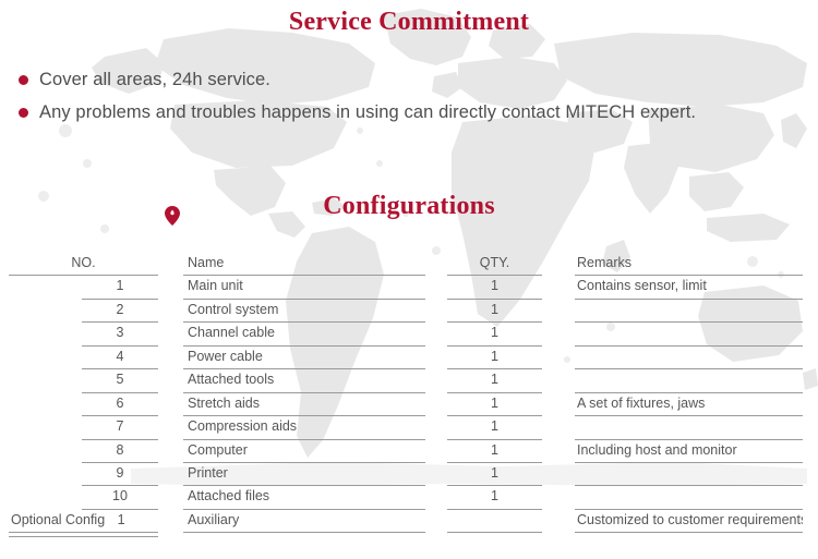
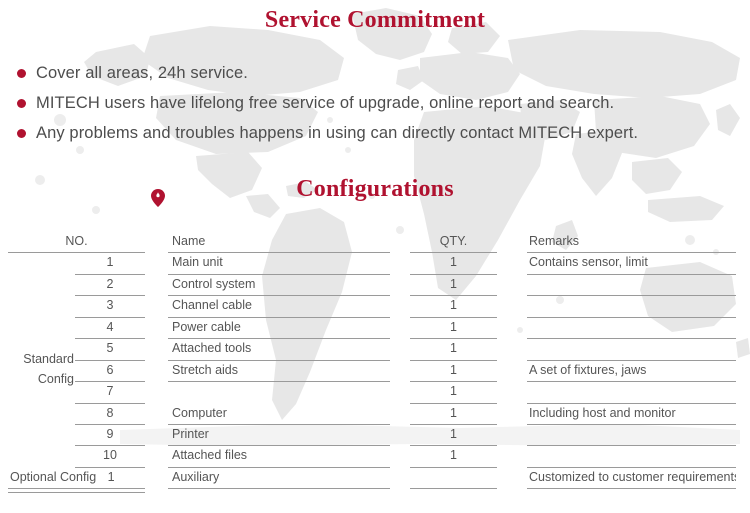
  Service Commitment
  Cover all areas, 24h service.
+ MITECH users have lifelong free service of upgrade, online report and search.
  Any problems and troubles happens in using can directly contact MITECH expert.
  Configurations
  NO.
  Name
  QTY.
  Remarks
  1
  Main unit
  1
  Contains sensor, limit
  2
  Control system
  1
  3
  Channel cable
  1
  4
  Power cable
  1
  5
  Attached tools
  1
  6
  Stretch aids
  1
  A set of fixtures, jaws
  7
- Compression aids
  1
  8
  Computer
  1
  Including host and monitor
  9
  Printer
  1
  10
  Attached files
  1
  Optional Config 1
  Auxiliary
  Customized to customer requirement
+ Standard
+ Config
